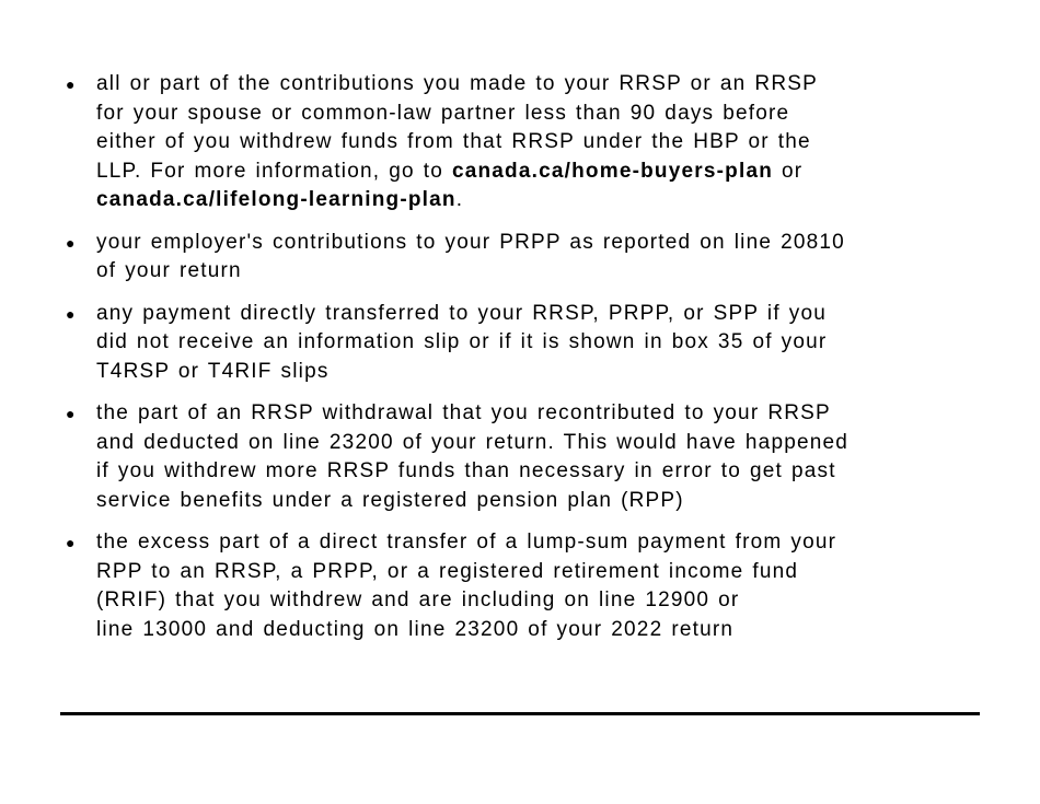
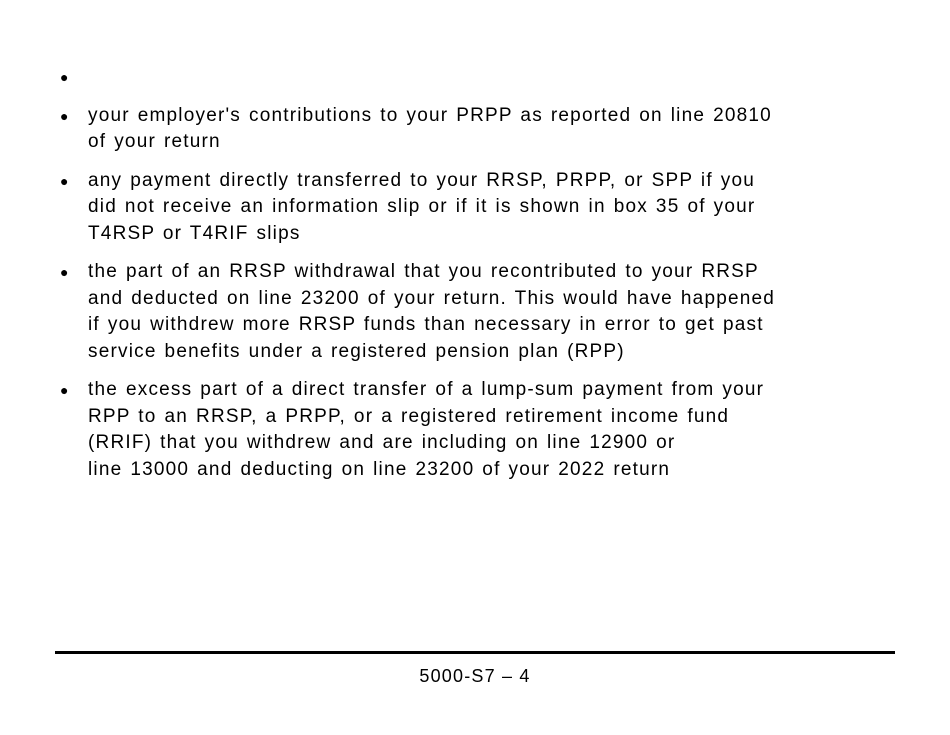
  ●
- all or part of the contributions you made to your RRSP or an RRSP
- for your spouse or common-law partner less than 90 days before
- either of you withdrew funds from that RRSP under the HBP or the
- LLP. For more information, go to canada.ca/home-buyers-plan or
- canada.ca/lifelong-learning-plan.
  ●
  your employer's contributions to your PRPP as reported on line 20810
  of your return
  ●
  any payment directly transferred to your RRSP, PRPP, or SPP if you
  did not receive an information slip or if it is shown in box 35 of your
  T4RSP or T4RIF slips
  ●
  the part of an RRSP withdrawal that you recontributed to your RRSP
  and deducted on line 23200 of your return. This would have happened
  if you withdrew more RRSP funds than necessary in error to get past
  service benefits under a registered pension plan (RPP)
  ●
  the excess part of a direct transfer of a lump-sum payment from your
  RPP to an RRSP, a PRPP, or a registered retirement income fund
  (RRIF) that you withdrew and are including on line 12900 or
  line 13000 and deducting on line 23200 of your 2022 return
+ 5000-S7 – 4
